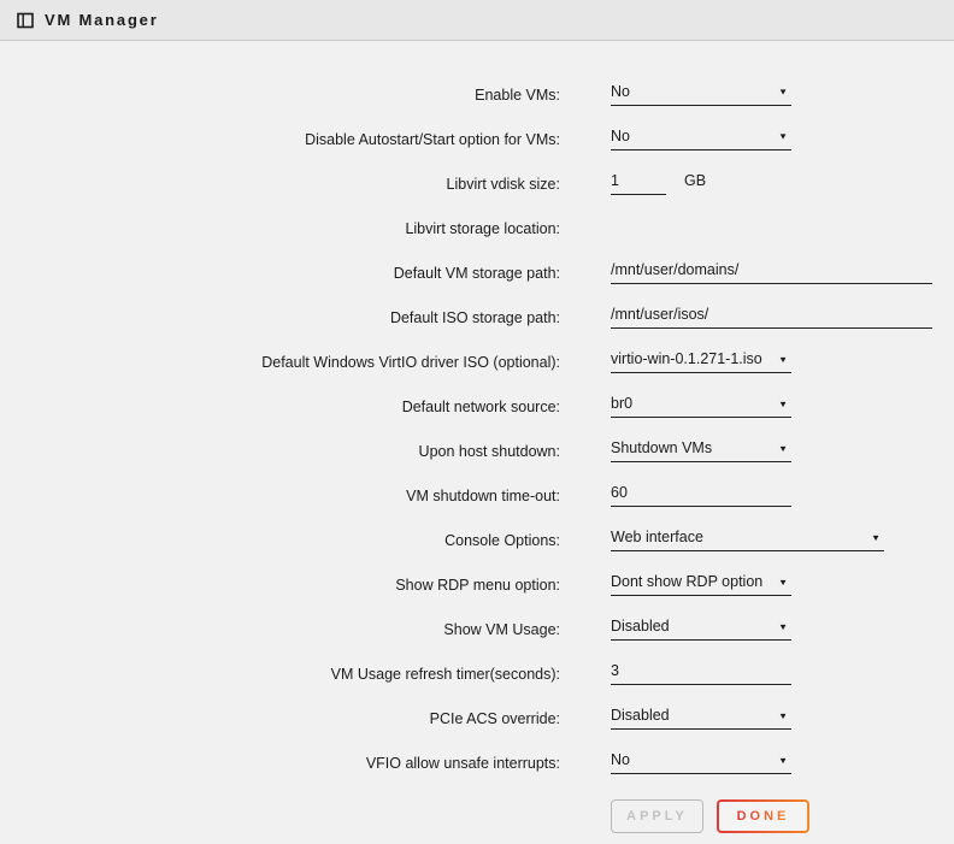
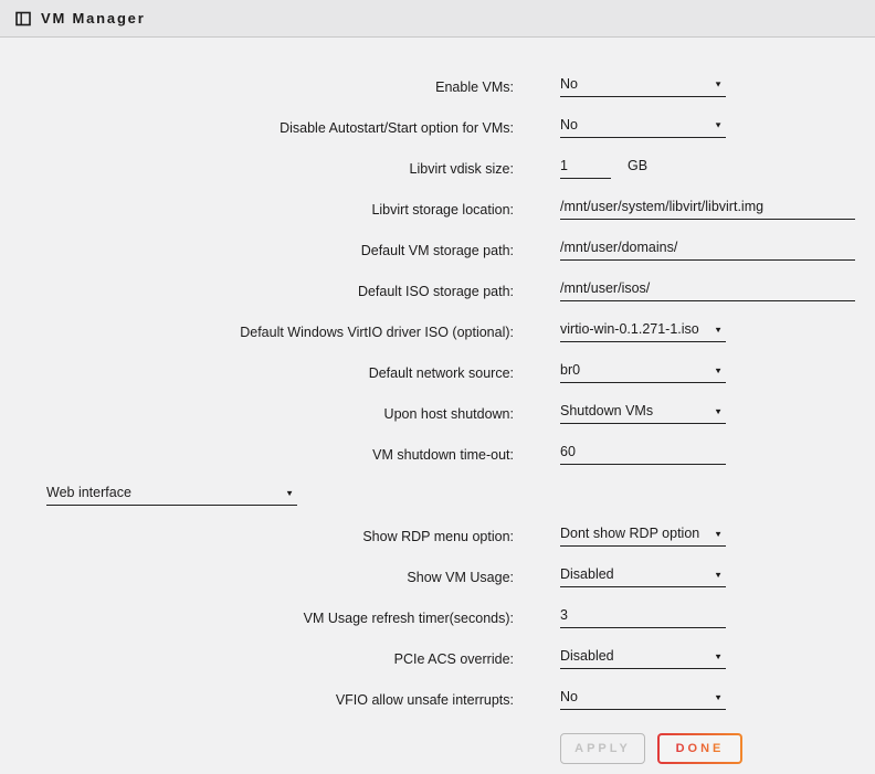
  VM Manager
  Enable VMs:
  No
  ▼
  Disable Autostart/Start option for VMs:
  No
  ▼
  Libvirt vdisk size:
  1
  GB
  Libvirt storage location:
+ /mnt/user/system/libvirt/libvirt.img
  Default VM storage path:
  /mnt/user/domains/
  Default ISO storage path:
  /mnt/user/isos/
  Default Windows VirtIO driver ISO (optional):
  virtio-win-0.1.271-1.iso
  ▼
  Default network source:
  br0
  ▼
  Upon host shutdown:
  Shutdown VMs
  ▼
  VM shutdown time-out:
  60
- Console Options:
  Web interface
  ▼
  Show RDP menu option:
  Dont show RDP option
  ▼
  Show VM Usage:
  Disabled
  ▼
  VM Usage refresh timer(seconds):
  3
  PCIe ACS override:
  Disabled
  ▼
  VFIO allow unsafe interrupts:
  No
  ▼
  APPLY
  DONE
